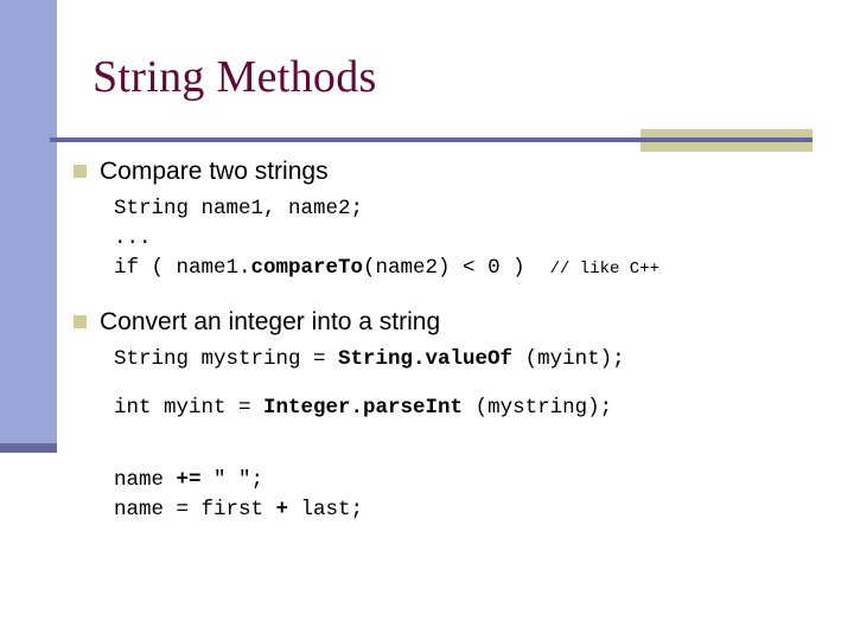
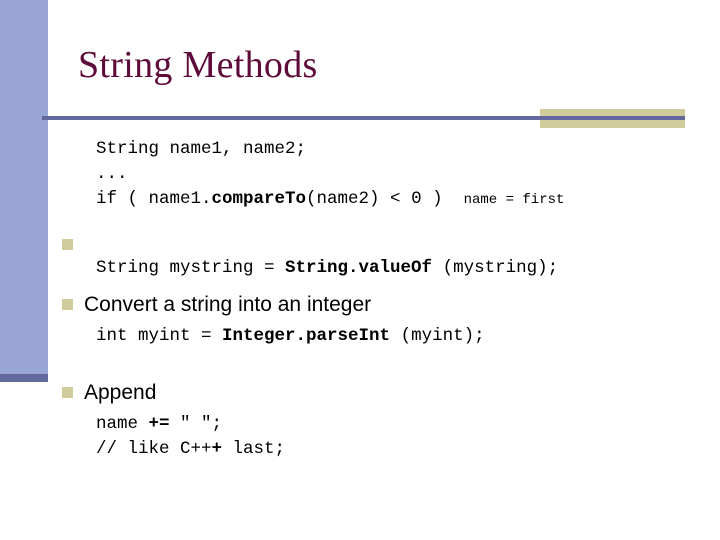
  String Methods
- Compare two strings
  String name1, name2;
  ...
- if ( name1.compareTo(name2) < 0 ) // like C++
+ if ( name1.compareTo(name2) < 0 ) name = first
- Convert an integer into a string
- String mystring = String.valueOf (myint);
+ String mystring = String.valueOf (mystring);
+ Convert a string into an integer
- int myint = Integer.parseInt (mystring);
+ int myint = Integer.parseInt (myint);
+ Append
  name += " ";
- name = first + last;
+ // like C+++ last;
